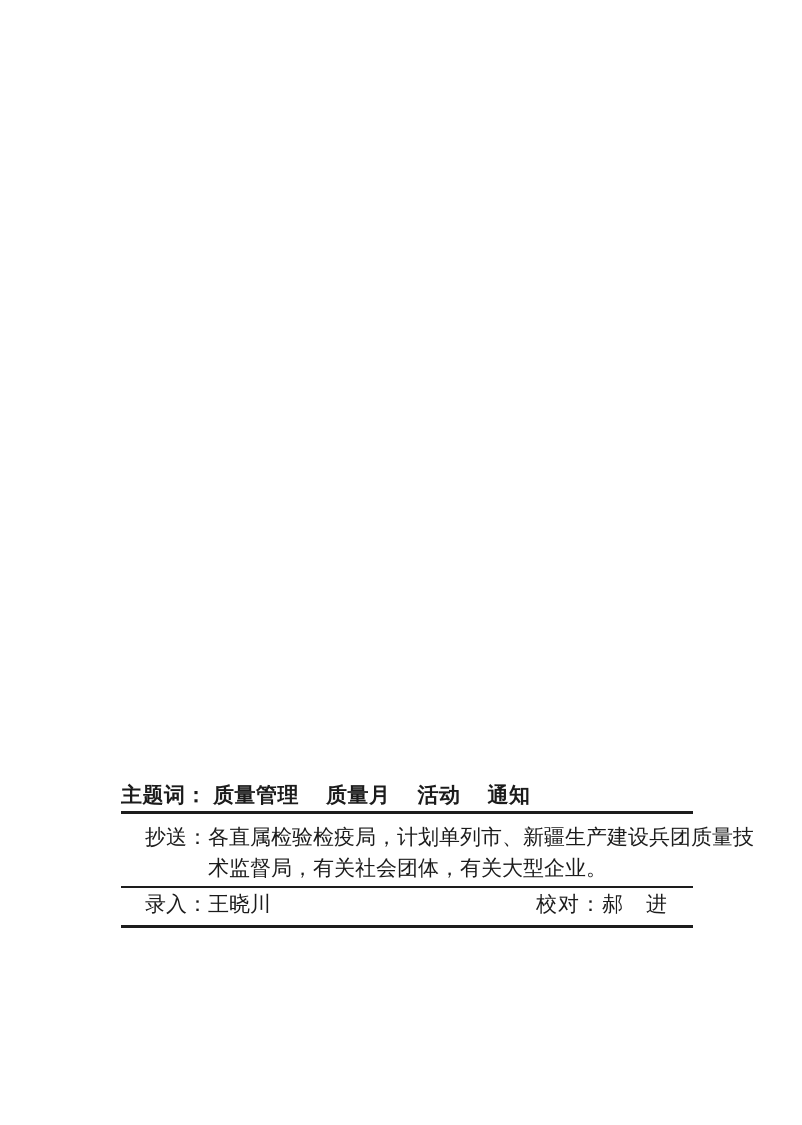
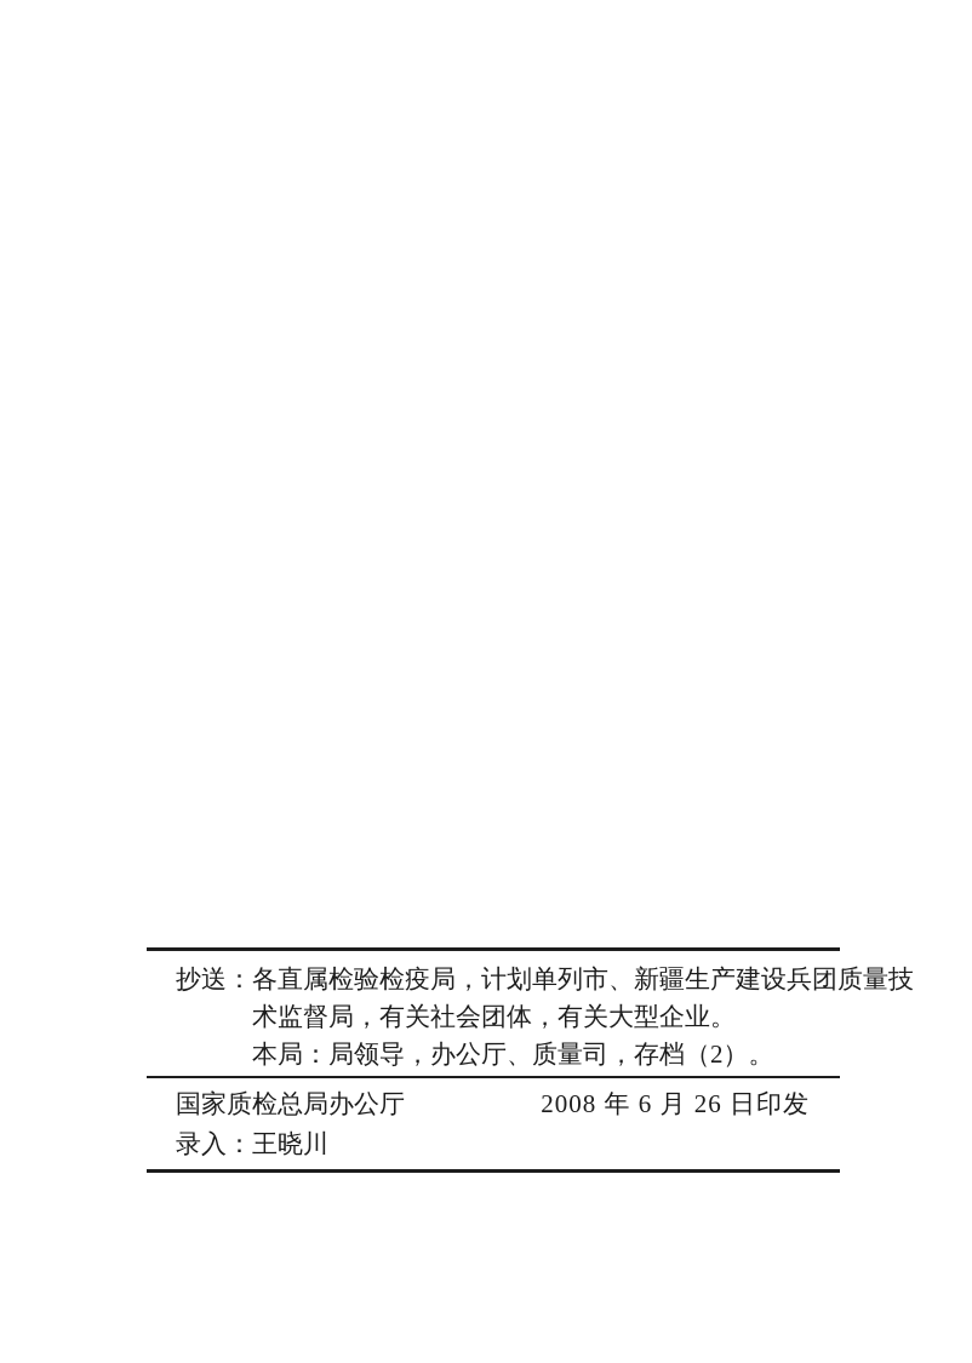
- 主题词： 质量管理 质量月 活动 通知
  抄送：
  各直属检验检疫局，计划单列市、新疆生产建设兵团质量技
  术监督局，有关社会团体，有关大型企业。
+ 本局：局领导，办公厅、质量司，存档（2）。
+ 国家质检总局办公厅
+ 2008 年 6 月 26 日印发
  录入：王晓川
- 校对：郝 进
